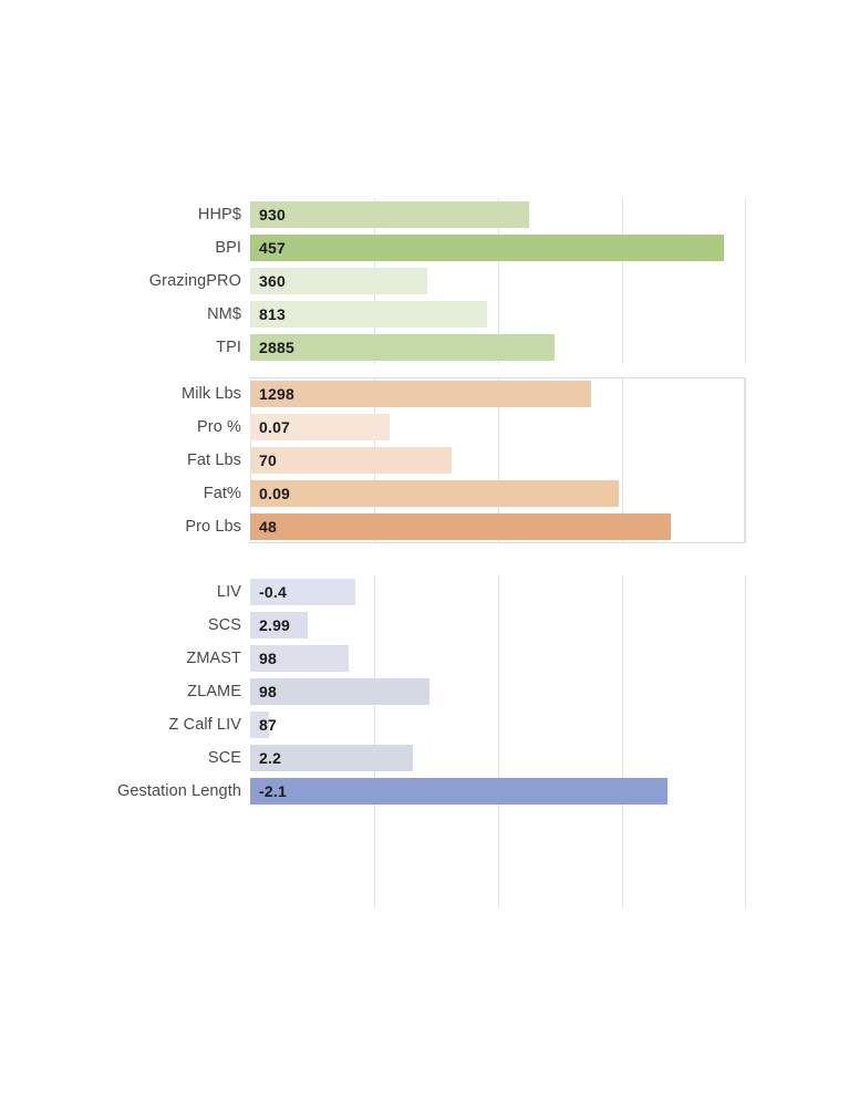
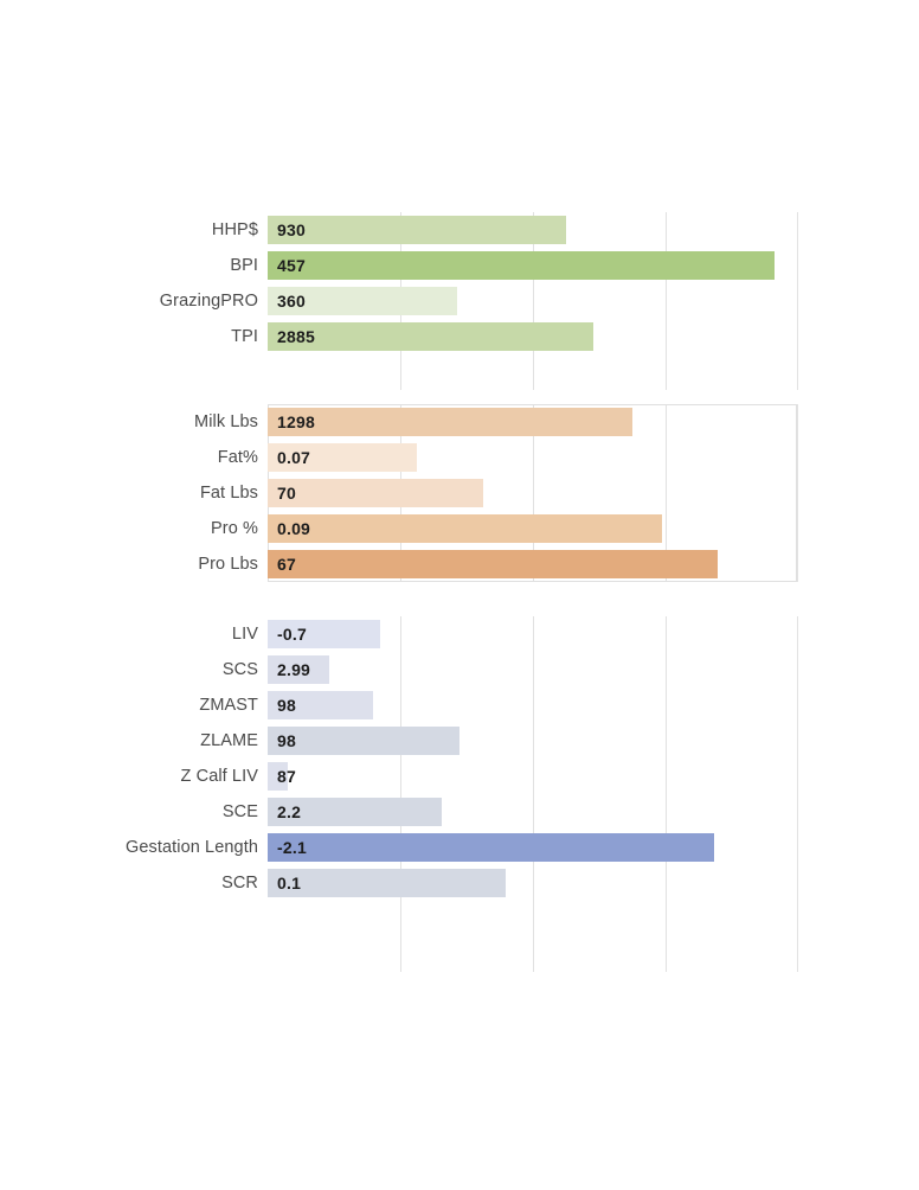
  HHP$
  930
  BPI
  457
  GrazingPRO
  360
- NM$
- 813
  TPI
  2885
  Milk Lbs
  1298
- Pro %
+ Fat%
  0.07
  Fat Lbs
  70
- Fat%
+ Pro %
  0.09
  Pro Lbs
- 48
+ 67
  LIV
- -0.4
+ -0.7
  SCS
  2.99
  ZMAST
  98
  ZLAME
  98
  Z Calf LIV
  87
  SCE
  2.2
  Gestation Length
  -2.1
+ SCR
+ 0.1
